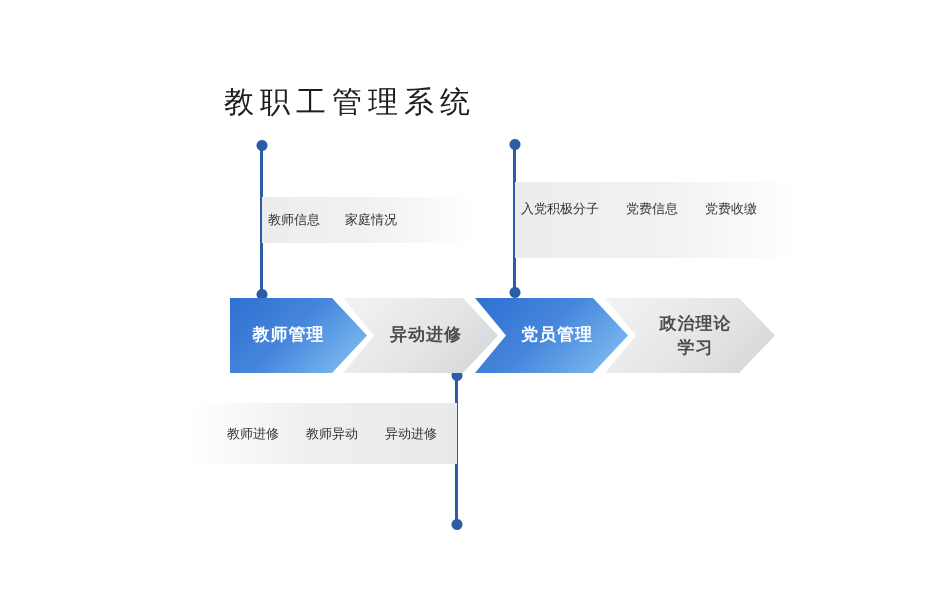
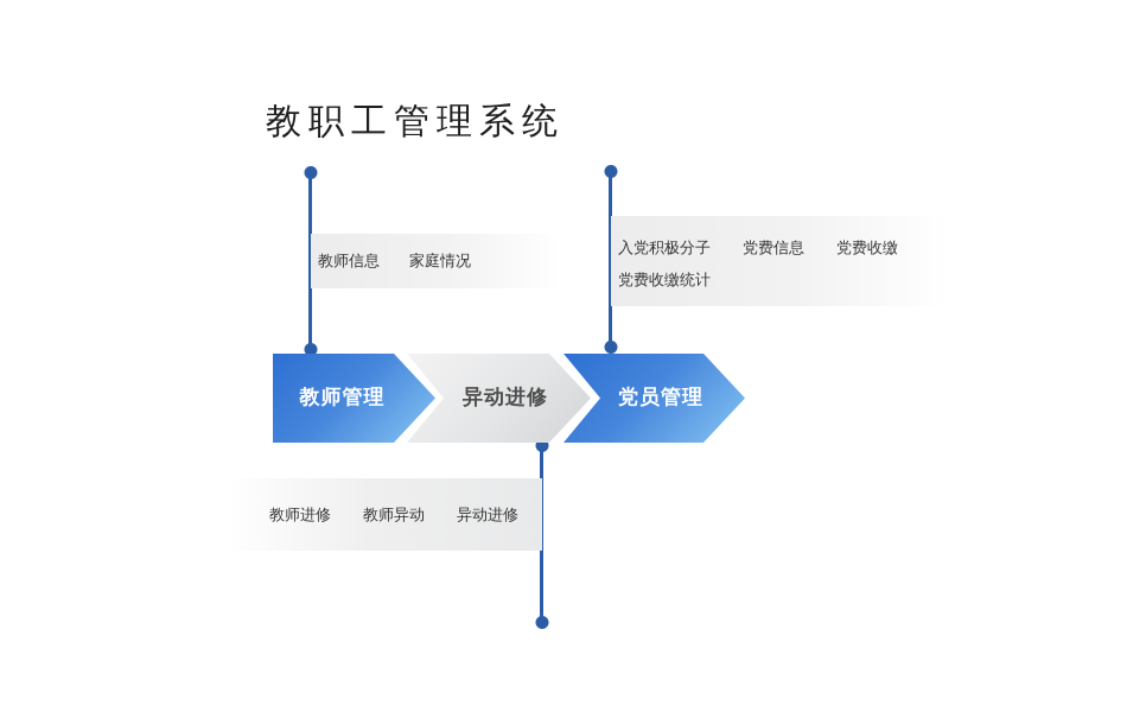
  教职工管理系统
  教师信息
  家庭情况
  入党积极分子
  党费信息
  党费收缴
+ 党费收缴统计
  教师进修
  教师异动
  异动进修
  教师管理
  异动进修
  党员管理
- 政治理论
- 学习
